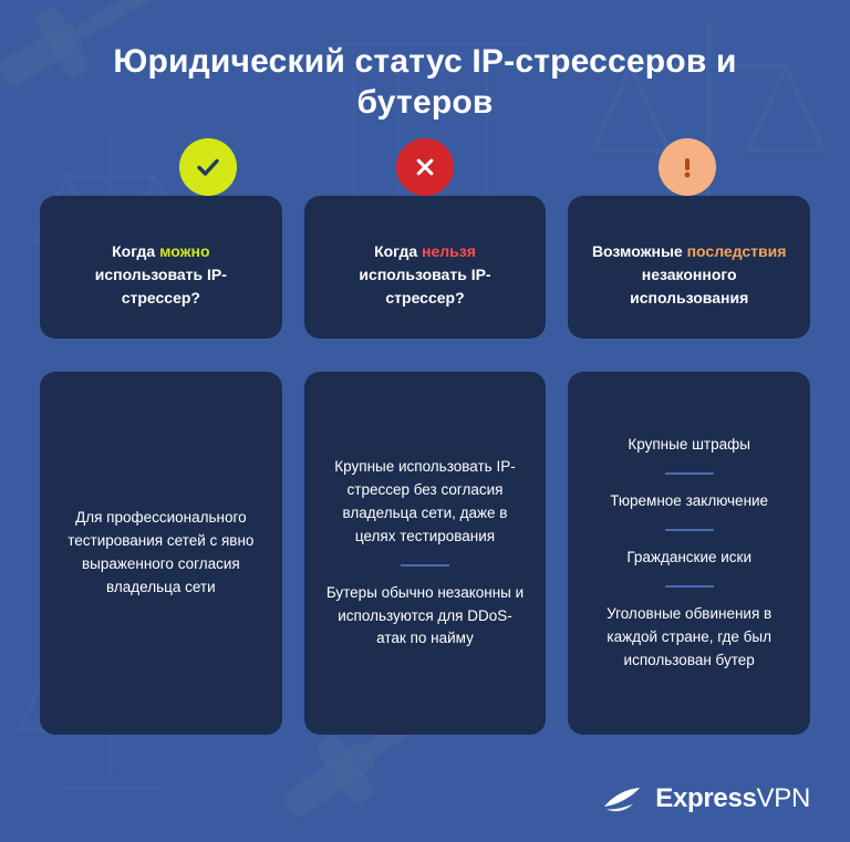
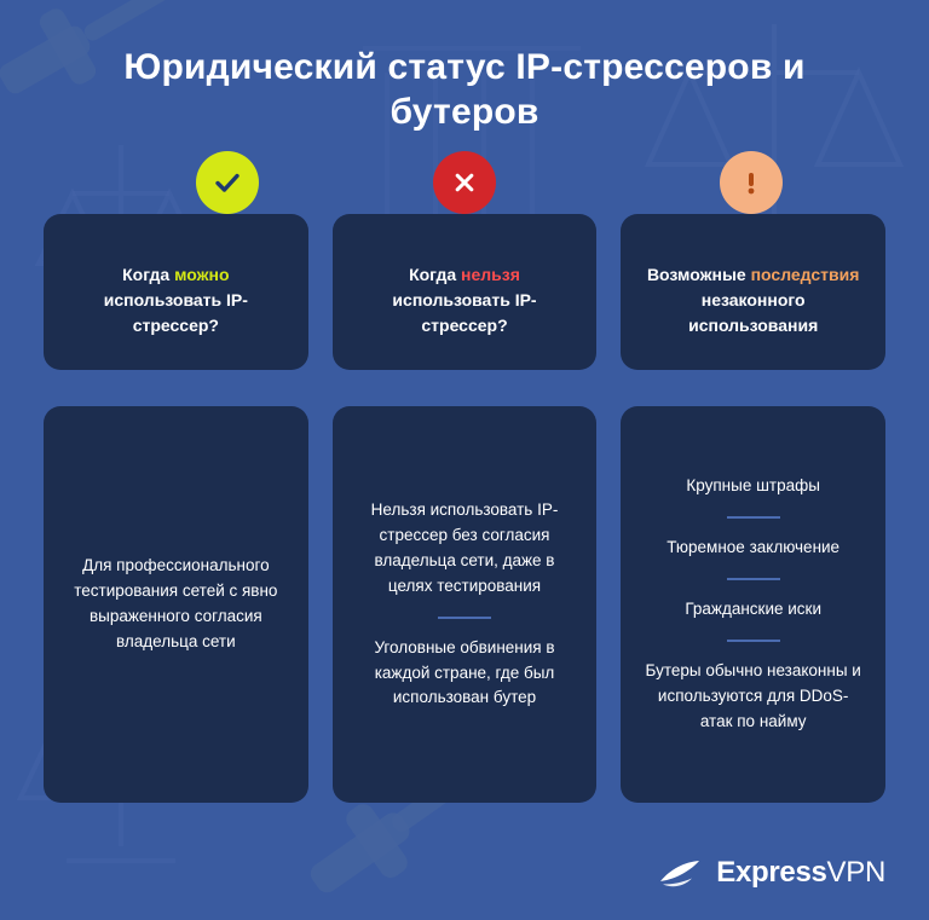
  Юридический статус IP-стрессеров и бутеров
  Когда можно
  использовать IP-стрессер?
  Для профессионального тестирования сетей с явно выраженного согласия владельца сети
  Когда нельзя
  использовать IP-стрессер?
- Крупные использовать IP-стрессер без согласия владельца сети, даже в целях тестирования
+ Нельзя использовать IP-стрессер без согласия владельца сети, даже в целях тестирования
- Бутеры обычно незаконны и используются для DDoS-атак по найму
+ Уголовные обвинения в каждой стране, где был использован бутер
  Возможные последствия
  незаконного использования
  Крупные штрафы
  Тюремное заключение
  Гражданские иски
- Уголовные обвинения в каждой стране, где был использован бутер
+ Бутеры обычно незаконны и используются для DDoS-атак по найму
  ExpressVPN
